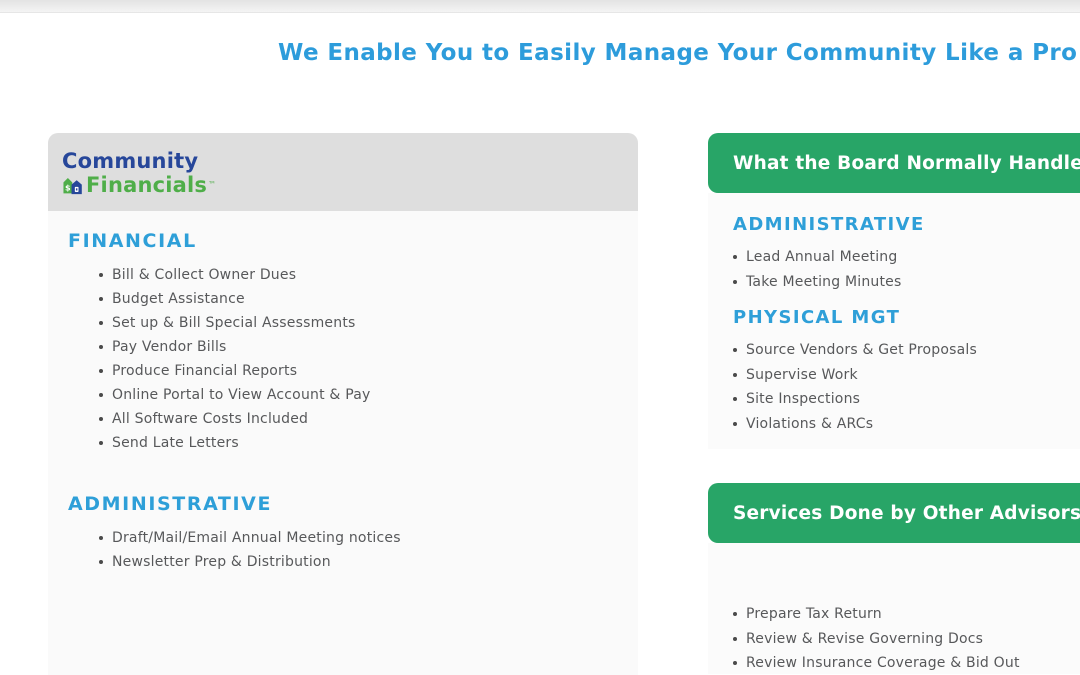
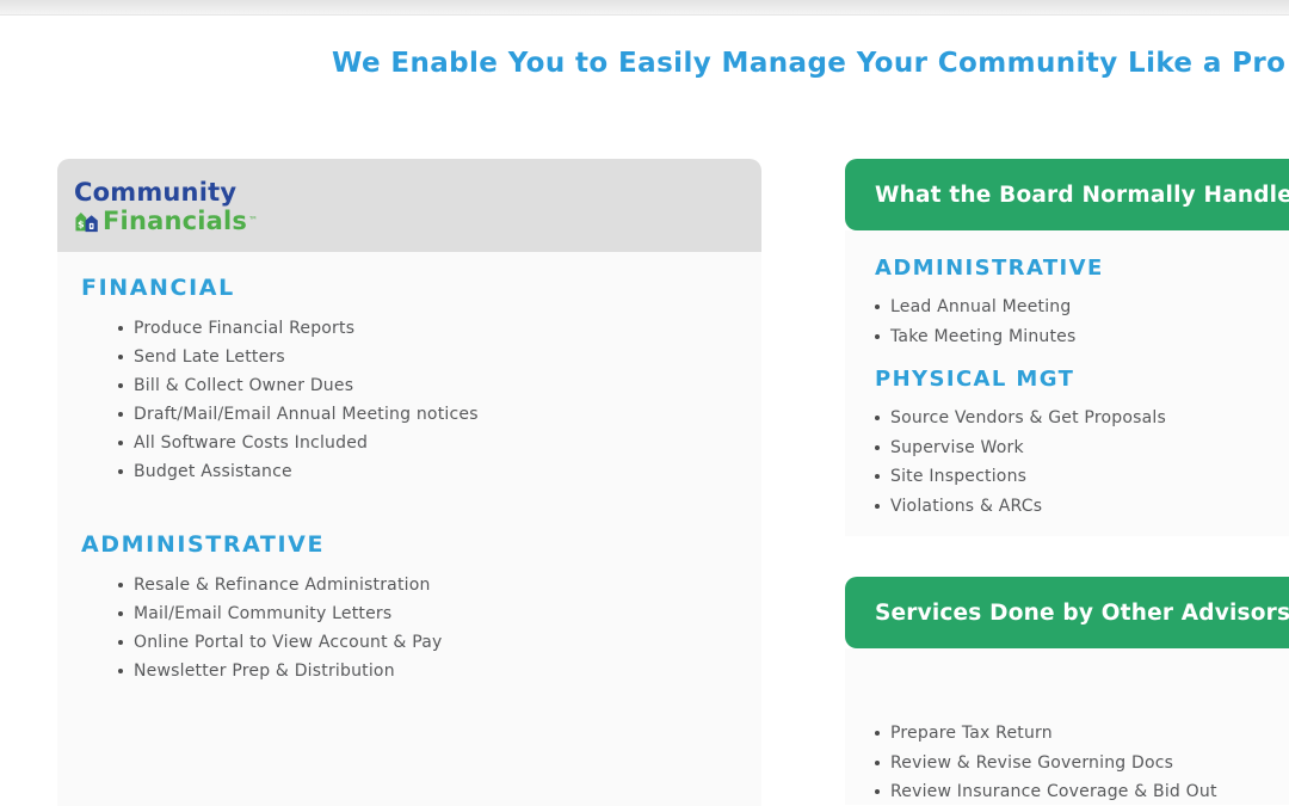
  We Enable You to Easily Manage Your Community Like a Pro
  Community
  $
  Financials
  ™
  FINANCIAL
- Bill & Collect Owner Dues
+ Produce Financial Reports
- Budget Assistance
+ Send Late Letters
- Set up & Bill Special Assessments
- Pay Vendor Bills
- Produce Financial Reports
+ Bill & Collect Owner Dues
- Online Portal to View Account & Pay
+ Draft/Mail/Email Annual Meeting notices
  All Software Costs Included
- Send Late Letters
+ Budget Assistance
  ADMINISTRATIVE
+ Resale & Refinance Administration
+ Mail/Email Community Letters
- Draft/Mail/Email Annual Meeting notices
+ Online Portal to View Account & Pay
  Newsletter Prep & Distribution
  What the Board Normally Handle
  ADMINISTRATIVE
  Lead Annual Meeting
  Take Meeting Minutes
  PHYSICAL MGT
  Source Vendors & Get Proposals
  Supervise Work
  Site Inspections
  Violations & ARCs
  Services Done by Other Advisors
  Prepare Tax Return
  Review & Revise Governing Docs
  Review Insurance Coverage & Bid Out
